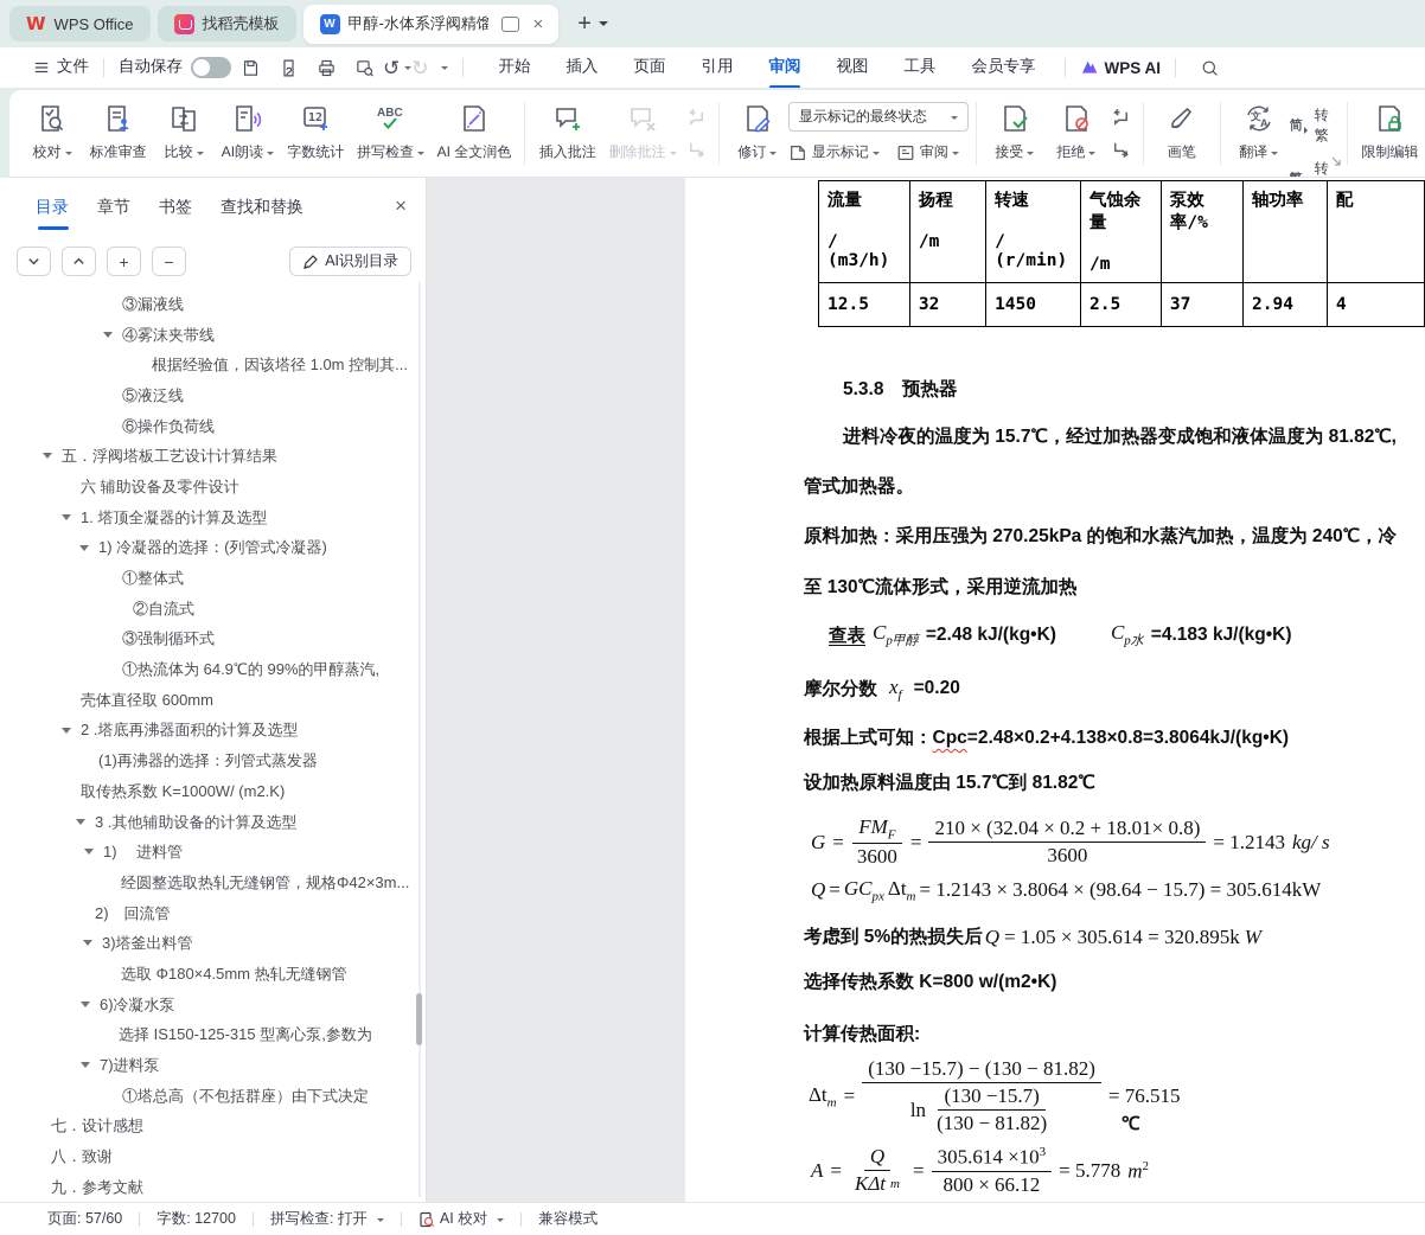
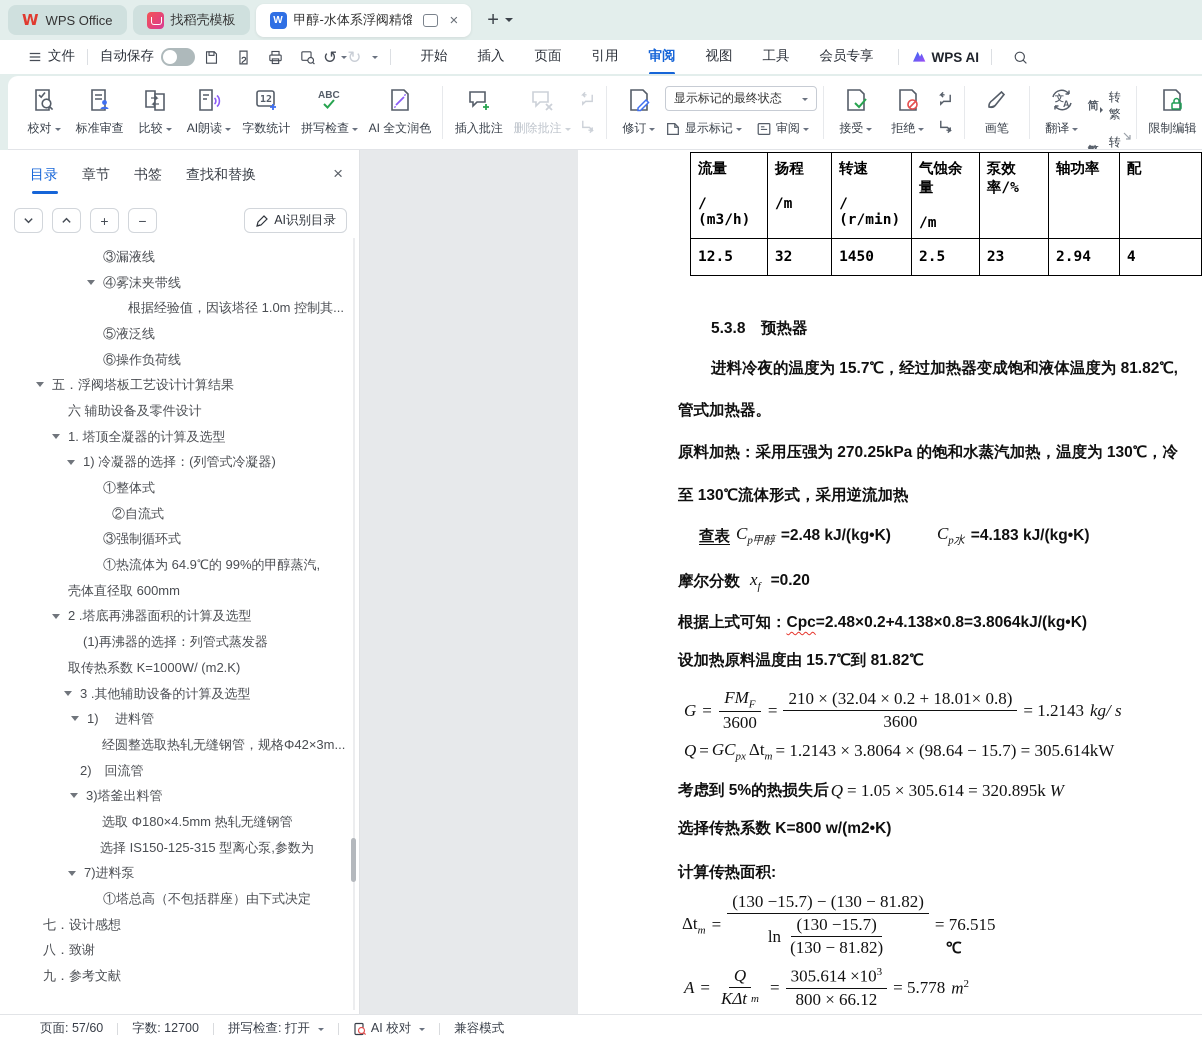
  W
  WPS Office
  找稻壳模板
  W
  甲醇-水体系浮阀精馏
  ×
  +
  文件
  自动保存
  ↺
  ↻
  开始
  插入
  页面
  引用
  审阅
  视图
  工具
  会员专享
  WPS AI
  校对
  标准审查
  比较
  AI朗读
  12
  字数统计
  ABC
  拼写检查
  AI 全文润色
  插入批注
  删除批注
  修订
  显示标记的最终状态
  显示标记
  审阅
  接受
  拒绝
  画笔
  文
  A
  翻译
  简
  转繁
  限制编辑
  目录
  章节
  书签
  查找和替换
  ×
  +
  −
  AI识别目录
  ③漏液线
  ④雾沫夹带线
  根据经验值，因该塔径 1.0m 控制其...
  ⑤液泛线
  ⑥操作负荷线
  五．浮阀塔板工艺设计计算结果
  六 辅助设备及零件设计
  1. 塔顶全凝器的计算及选型
  1) 冷凝器的选择：(列管式冷凝器)
  ①整体式
  ②自流式
  ③强制循环式
  ①热流体为 64.9℃的 99%的甲醇蒸汽,
  壳体直径取 600mm
  2 .塔底再沸器面积的计算及选型
  (1)再沸器的选择：列管式蒸发器
  取传热系数 K=1000W/ (m2.K)
  3 .其他辅助设备的计算及选型
  1) 进料管
  经圆整选取热轧无缝钢管，规格Φ42×3m...
  2) 回流管
  3)塔釜出料管
  选取 Φ180×4.5mm 热轧无缝钢管
- 6)冷凝水泵
  选择 IS150-125-315 型离心泵,参数为
  7)进料泵
  ①塔总高（不包括群座）由下式决定
  七．设计感想
  八．致谢
  九．参考文献
  流量/ (m3/h)	扬程/m	转速/ (r/min)	气蚀余量/m	泵效率/%	轴功率	配
- 12.5	32	1450	2.5	37	2.94	4
+ 12.5	32	1450	2.5	23	2.94	4
  5.3.8 预热器
  进料冷夜的温度为 15.7℃，经过加热器变成饱和液体温度为 81.82℃,
  管式加热器。
- 原料加热：采用压强为 270.25kPa 的饱和水蒸汽加热，温度为 240℃，冷
+ 原料加热：采用压强为 270.25kPa 的饱和水蒸汽加热，温度为 130℃，冷
  至 130℃流体形式，采用逆流加热
  查表
  Cp甲醇
  =2.48 kJ/(kg•K)
  Cp水
  =4.183 kJ/(kg•K)
  摩尔分数
  xf
  =0.20
  根据上式可知：Cpc=2.48×0.2+4.138×0.8=3.8064kJ/(kg•K)
  设加热原料温度由 15.7℃到 81.82℃
  G
  =
  FMF
  3600
  =
  210 × (32.04 × 0.2 + 18.01× 0.8)
  3600
  = 1.2143
  kg/ s
  Q
  =
  GCpx
  Δtm
  = 1.2143 × 3.8064 × (98.64 − 15.7) = 305.614kW
  考虑到 5%的热损失后
  Q
  = 1.05 × 305.614 = 320.895k
  W
  选择传热系数 K=800 w/(m2•K)
  计算传热面积:
  Δtm
  =
  (130 −15.7) − (130 − 81.82)
  ln
  (130 −15.7)
  (130 − 81.82)
  = 76.515
  ℃
  A
  =
  Q
  KΔt
  m
  =
  305.614 ×103
  800 × 66.12
  = 5.778
  m2
  页面: 57/60
  字数: 12700
  拼写检查: 打开
  AI 校对
  兼容模式
